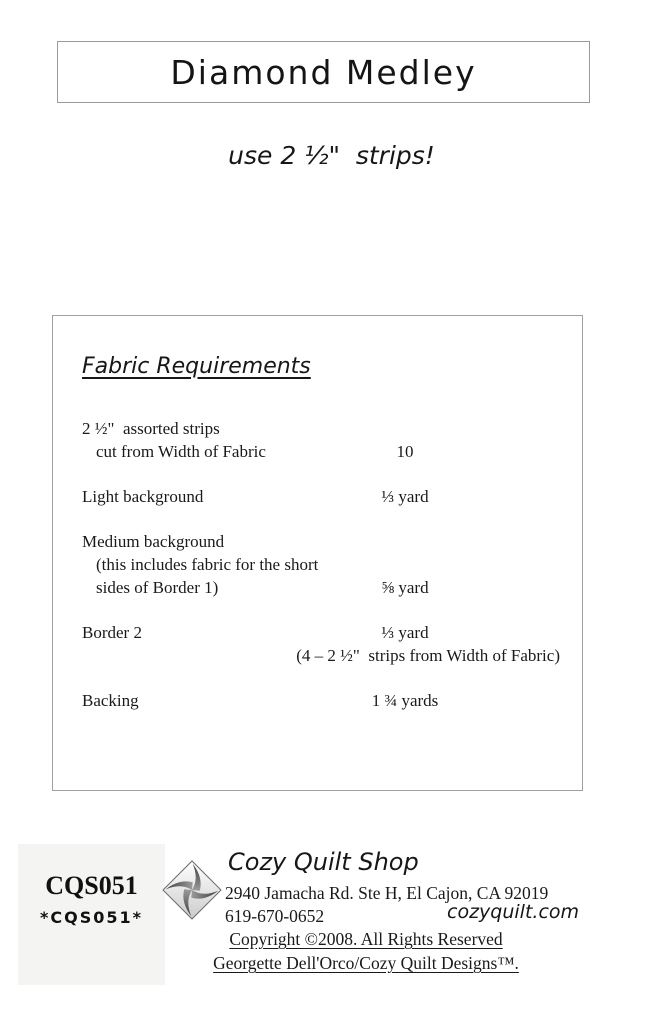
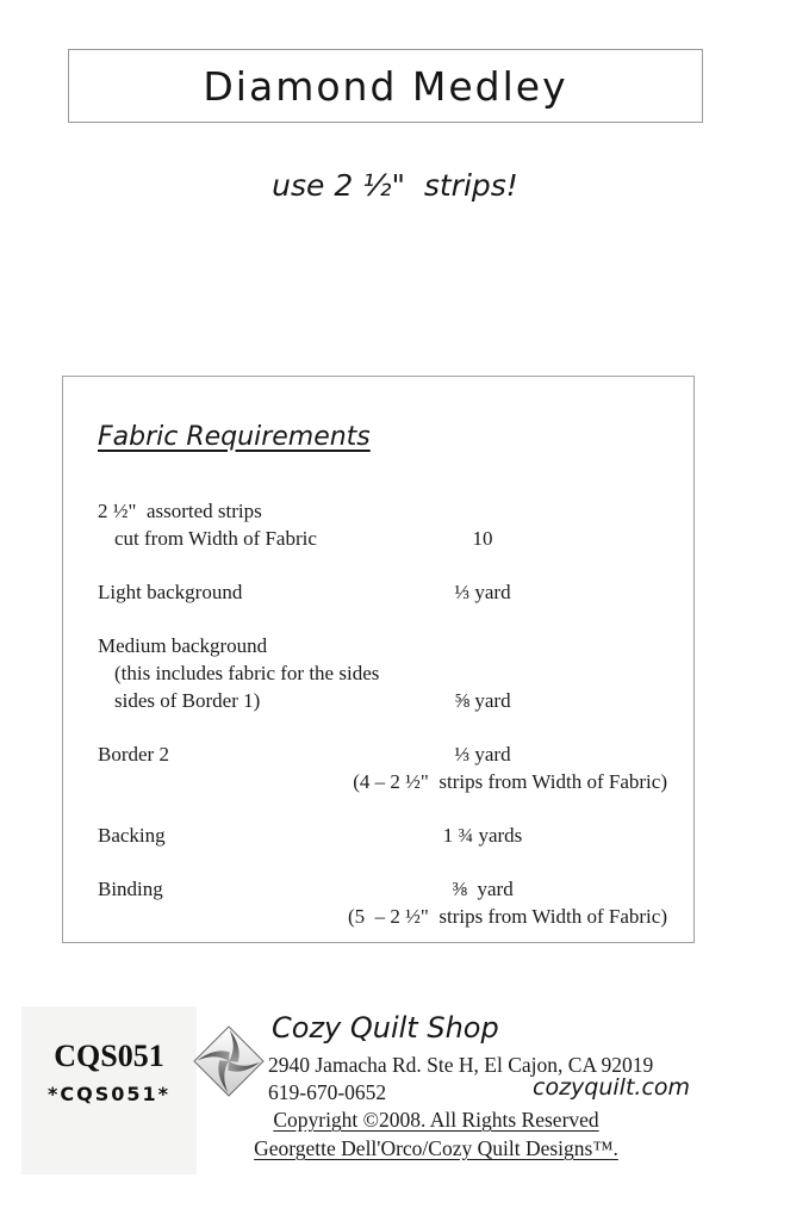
  Diamond Medley
  use 2 ½" strips!
  Fabric Requirements
  2 ½" assorted strips
  cut from Width of Fabric
  10
  Light background
  ⅓ yard
  Medium background
- (this includes fabric for the short
+ (this includes fabric for the sides
  sides of Border 1)
  ⅝ yard
  Border 2
  (4 – 2 ½" strips from Width of Fabric)
  ⅓ yard
  Backing
  1 ¾ yards
+ Binding
+ (5 – 2 ½" strips from Width of Fabric)
+ ⅜ yard
  CQS051
  *CQS051*
  Cozy Quilt Shop
  2940 Jamacha Rd. Ste H, El Cajon, CA 92019
  619-670-0652
  cozyquilt.com
  Copyright ©2008. All Rights Reserved
  Georgette Dell'Orco/Cozy Quilt Designs™.
